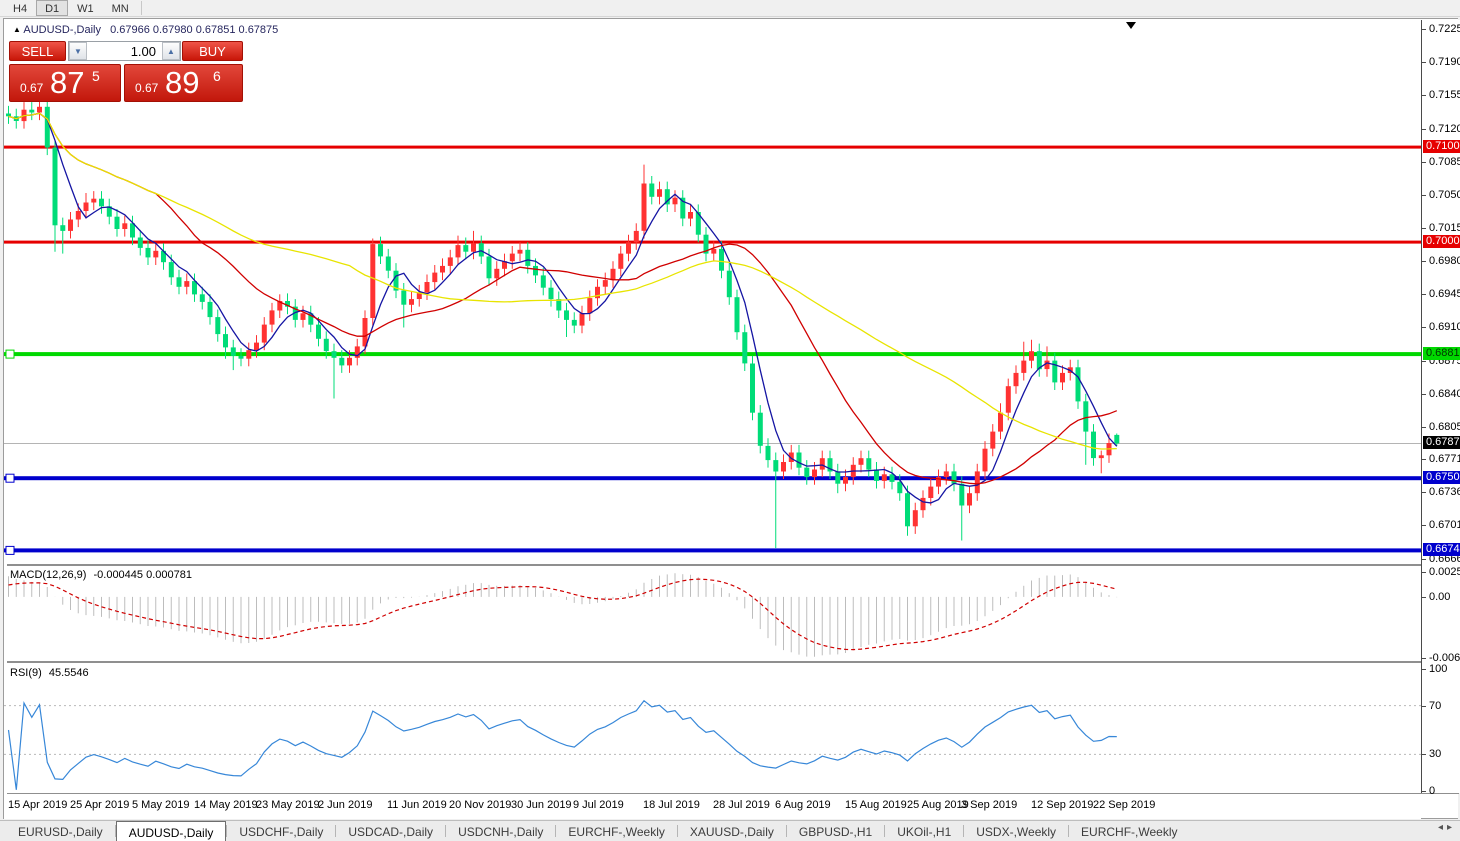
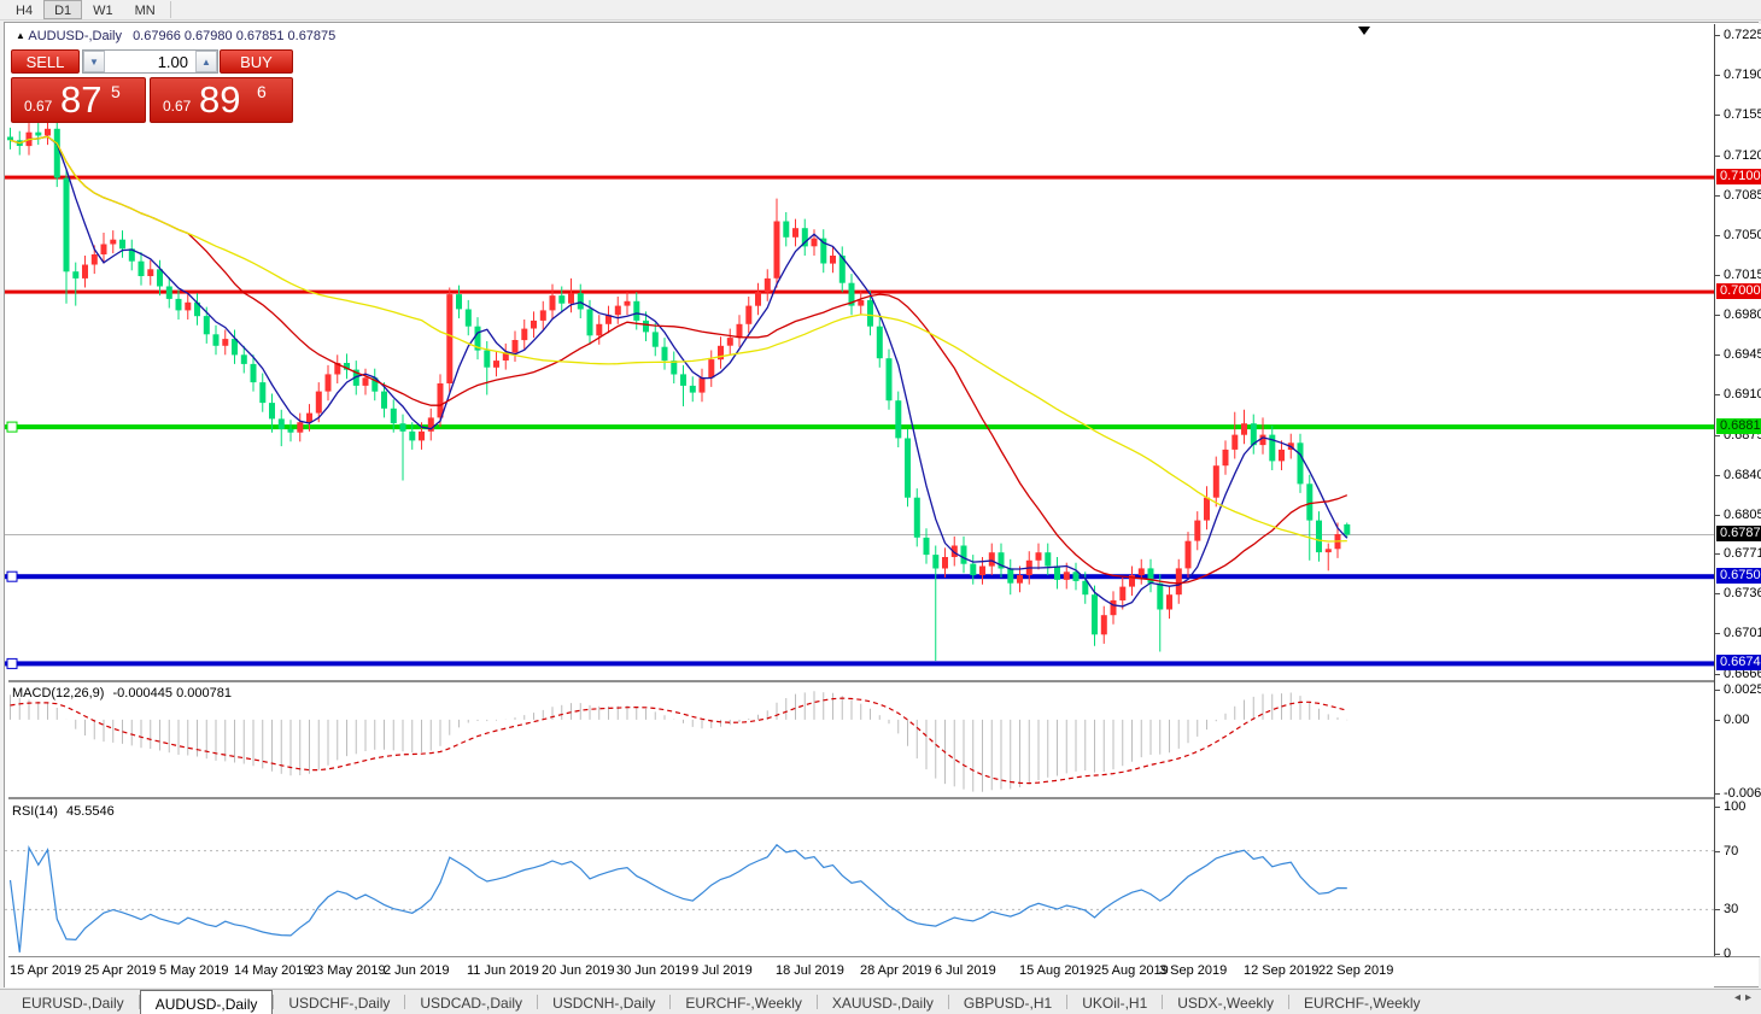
  H4
  D1
  W1
  MN
  ▲ AUDUSD-,Daily 0.67966 0.67980 0.67851 0.67875
  SELL
  ▼
  1.00
  ▲
  BUY
  0.67
  87
  5
  0.67
  89
  6
  MACD(12,26,9) -0.000445 0.000781
- RSI(9) 45.5546
+ RSI(14) 45.5546
  15 Apr 2019
  25 Apr 2019
  5 May 2019
  14 May 2019
  23 May 2019
  2 Jun 2019
  11 Jun 2019
- 20 Nov 2019
+ 20 Jun 2019
  30 Jun 2019
  9 Jul 2019
  18 Jul 2019
- 28 Jul 2019
+ 28 Apr 2019
- 6 Aug 2019
+ 6 Jul 2019
  15 Aug 2019
  25 Aug 2019
  3 Sep 2019
  12 Sep 2019
  22 Sep 2019
  0.00
  100
  70
  30
  0
  0.722
  0.719
  0.715
  0.712
  0.708
  0.705
  0.701
  0.698
  0.694
  0.691
  0.687
  0.684
  0.680
  0.677
  0.673
  0.670
  0.666
  0.7100
  0.7000
  0.6881
  0.6750
  0.6674
  0.6787
  EURUSD-,Daily
  AUDUSD-,Daily
  USDCHF-,Daily
  USDCAD-,Daily
  USDCNH-,Daily
  EURCHF-,Weekly
  XAUUSD-,Daily
  GBPUSD-,H1
  UKOil-,H1
  USDX-,Weekly
  EURCHF-,Weekly
  ◂▸
